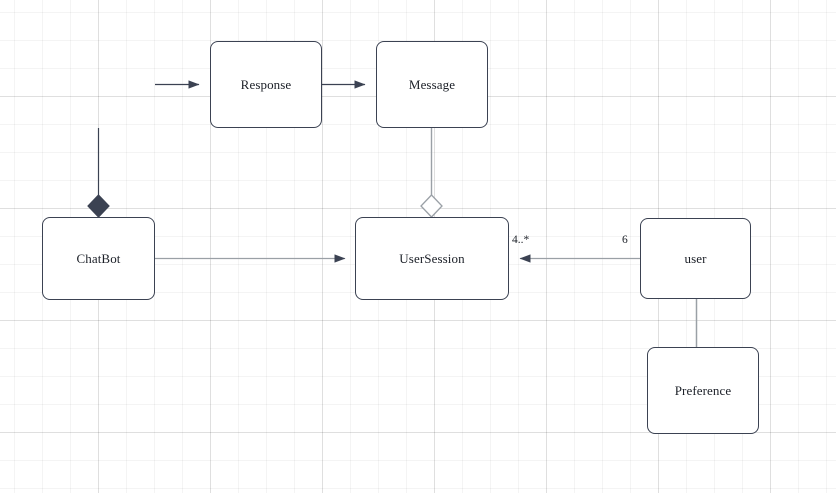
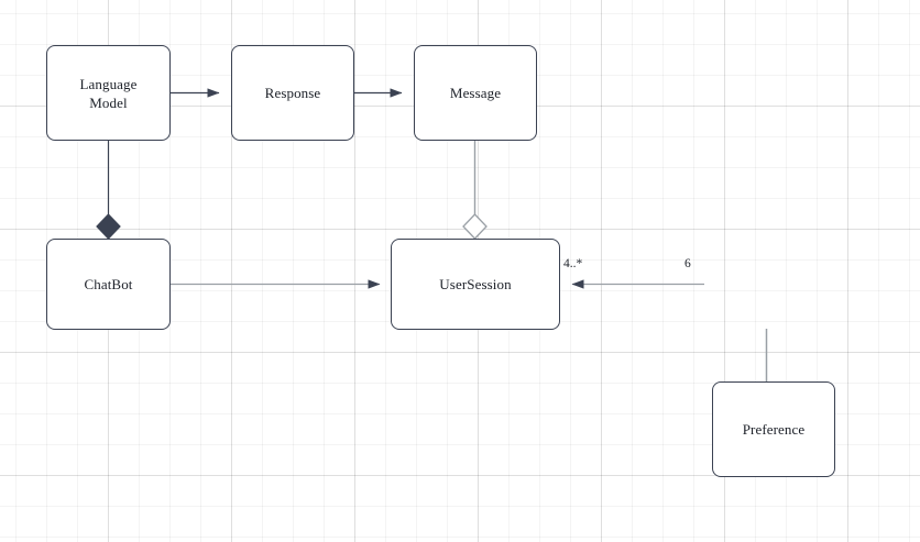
+ Language
+ Model
  Response
  Message
  ChatBot
  UserSession
- user
  Preference
  4..*
  6
